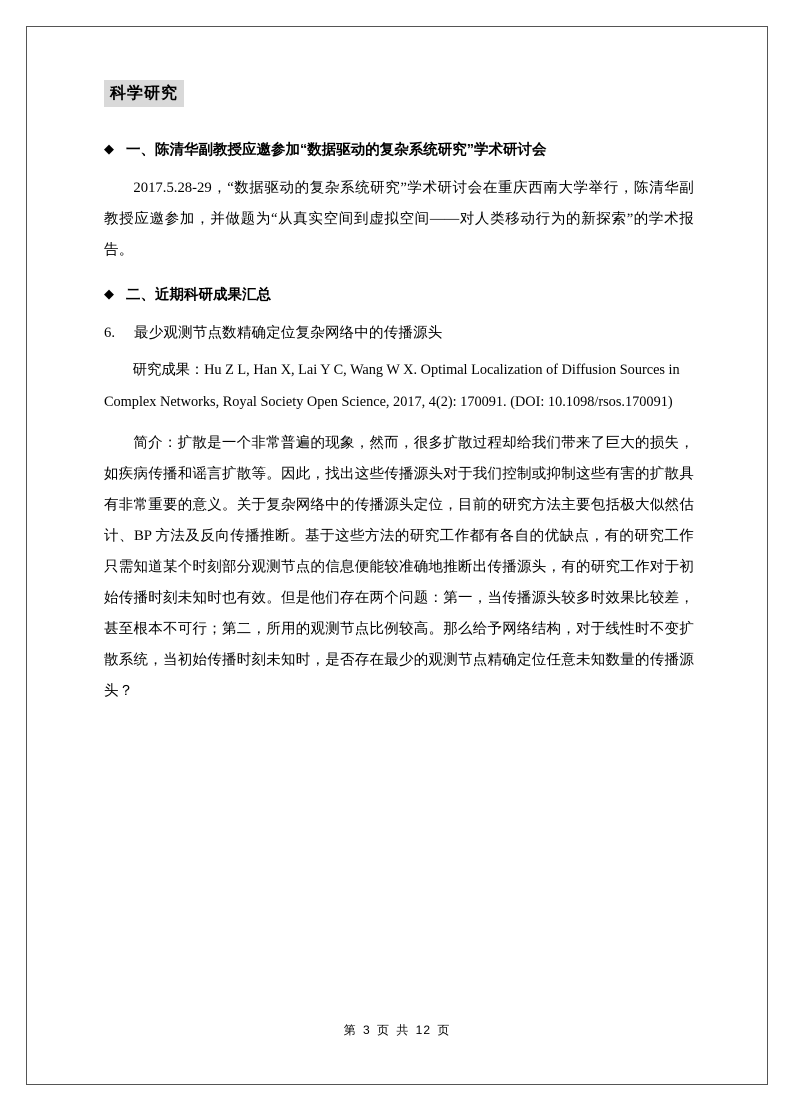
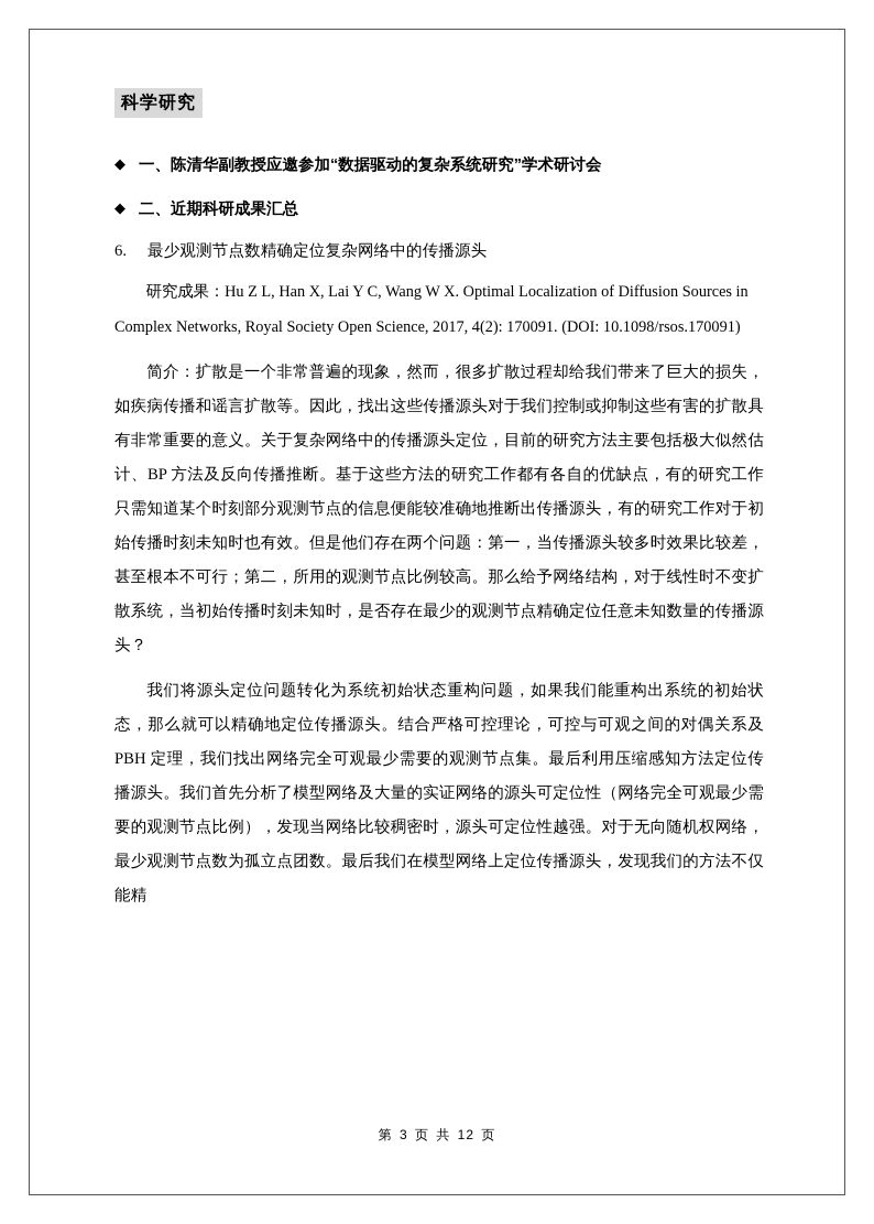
  科学研究
  ◆
  一、陈清华副教授应邀参加“数据驱动的复杂系统研究”学术研讨会
- 2017.5.28-29，“数据驱动的复杂系统研究”学术研讨会在重庆西南大学举行，陈清华副教授应邀参加，并做题为“从真实空间到虚拟空间——对人类移动行为的新探索”的学术报告。
  ◆
  二、近期科研成果汇总
  6.
  最少观测节点数精确定位复杂网络中的传播源头
  研究成果：Hu Z L, Han X, Lai Y C, Wang W X. Optimal Localization of Diffusion Sources in Complex Networks, Royal Society Open Science, 2017, 4(2): 170091. (DOI: 10.1098/rsos.170091)
  简介：扩散是一个非常普遍的现象，然而，很多扩散过程却给我们带来了巨大的损失，如疾病传播和谣言扩散等。因此，找出这些传播源头对于我们控制或抑制这些有害的扩散具有非常重要的意义。关于复杂网络中的传播源头定位，目前的研究方法主要包括极大似然估计、BP 方法及反向传播推断。基于这些方法的研究工作都有各自的优缺点，有的研究工作只需知道某个时刻部分观测节点的信息便能较准确地推断出传播源头，有的研究工作对于初始传播时刻未知时也有效。但是他们存在两个问题：第一，当传播源头较多时效果比较差，甚至根本不可行；第二，所用的观测节点比例较高。那么给予网络结构，对于线性时不变扩散系统，当初始传播时刻未知时，是否存在最少的观测节点精确定位任意未知数量的传播源头？
+ 我们将源头定位问题转化为系统初始状态重构问题，如果我们能重构出系统的初始状态，那么就可以精确地定位传播源头。结合严格可控理论，可控与可观之间的对偶关系及 PBH 定理，我们找出网络完全可观最少需要的观测节点集。最后利用压缩感知方法定位传播源头。我们首先分析了模型网络及大量的实证网络的源头可定位性（网络完全可观最少需要的观测节点比例），发现当网络比较稠密时，源头可定位性越强。对于无向随机权网络，最少观测节点数为孤立点团数。最后我们在模型网络上定位传播源头，发现我们的方法不仅能精
  第 3 页 共 12 页
